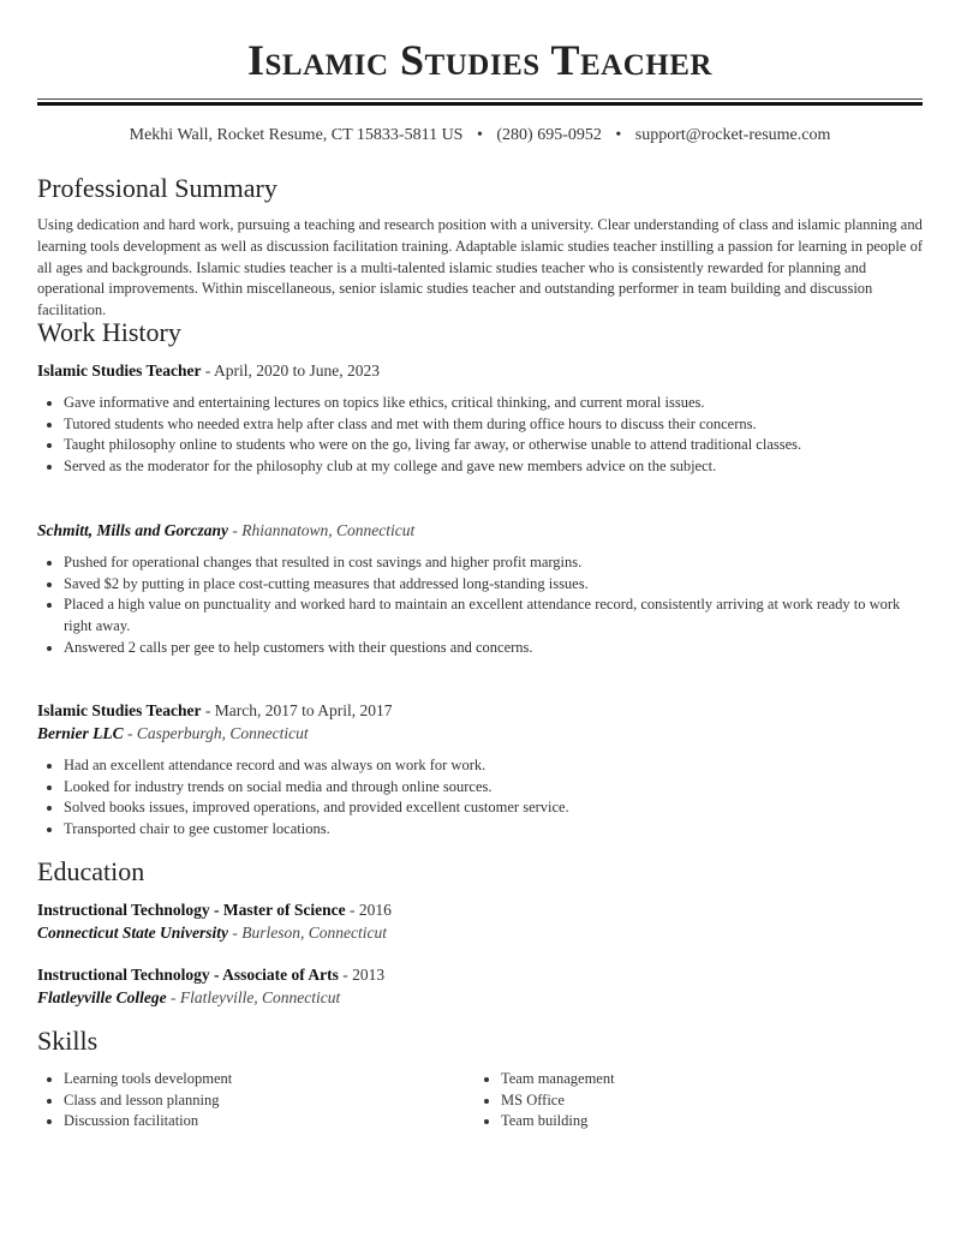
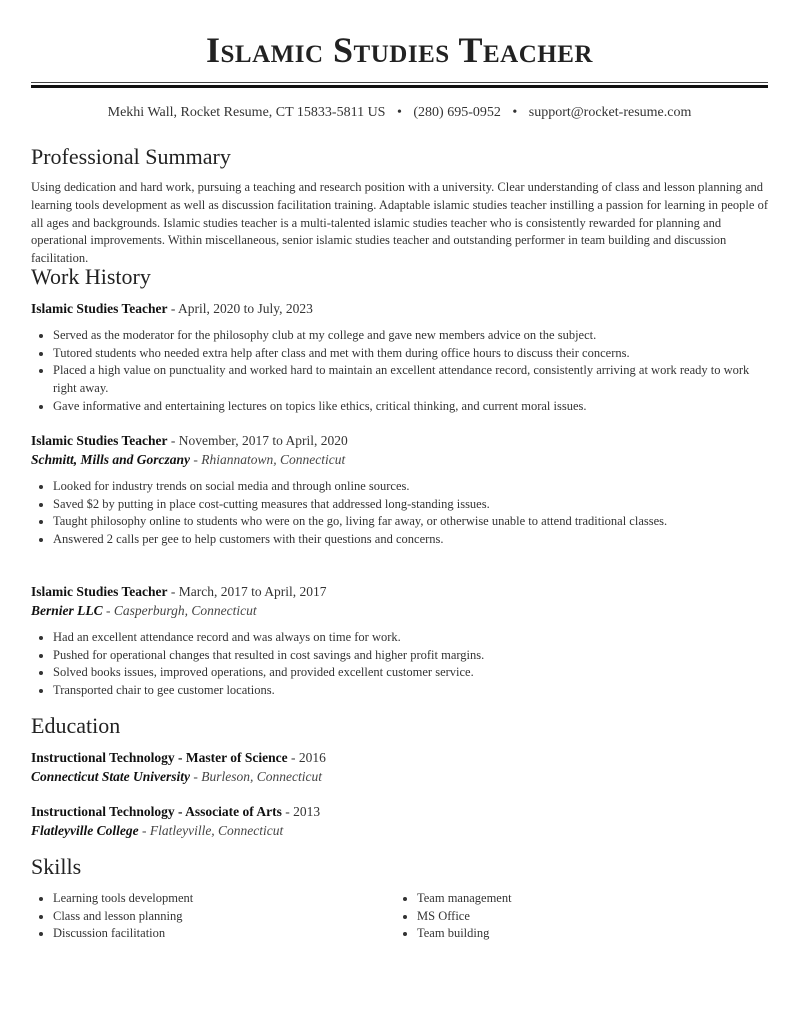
  Islamic Studies Teacher
  Mekhi Wall, Rocket Resume, CT 15833-5811 US • (280) 695-0952 • support@rocket-resume.com
  Professional Summary
- Using dedication and hard work, pursuing a teaching and research position with a university. Clear understanding of class and islamic planning and learning tools development as well as discussion facilitation training. Adaptable islamic studies teacher instilling a passion for learning in people of all ages and backgrounds. Islamic studies teacher is a multi-talented islamic studies teacher who is consistently rewarded for planning and operational improvements. Within miscellaneous, senior islamic studies teacher and outstanding performer in team building and discussion facilitation.
+ Using dedication and hard work, pursuing a teaching and research position with a university. Clear understanding of class and lesson planning and learning tools development as well as discussion facilitation training. Adaptable islamic studies teacher instilling a passion for learning in people of all ages and backgrounds. Islamic studies teacher is a multi-talented islamic studies teacher who is consistently rewarded for planning and operational improvements. Within miscellaneous, senior islamic studies teacher and outstanding performer in team building and discussion facilitation.
  Work History
- Islamic Studies Teacher - April, 2020 to June, 2023
+ Islamic Studies Teacher - April, 2020 to July, 2023
- Gave informative and entertaining lectures on topics like ethics, critical thinking, and current moral issues.
+ Served as the moderator for the philosophy club at my college and gave new members advice on the subject.
  Tutored students who needed extra help after class and met with them during office hours to discuss their concerns.
- Taught philosophy online to students who were on the go, living far away, or otherwise unable to attend traditional classes.
+ Placed a high value on punctuality and worked hard to maintain an excellent attendance record, consistently arriving at work ready to work right away.
- Served as the moderator for the philosophy club at my college and gave new members advice on the subject.
+ Gave informative and entertaining lectures on topics like ethics, critical thinking, and current moral issues.
+ Islamic Studies Teacher - November, 2017 to April, 2020
  Schmitt, Mills and Gorczany - Rhiannatown, Connecticut
- Pushed for operational changes that resulted in cost savings and higher profit margins.
+ Looked for industry trends on social media and through online sources.
  Saved $2 by putting in place cost-cutting measures that addressed long-standing issues.
- Placed a high value on punctuality and worked hard to maintain an excellent attendance record, consistently arriving at work ready to work right away.
+ Taught philosophy online to students who were on the go, living far away, or otherwise unable to attend traditional classes.
  Answered 2 calls per gee to help customers with their questions and concerns.
  Islamic Studies Teacher - March, 2017 to April, 2017
  Bernier LLC - Casperburgh, Connecticut
- Had an excellent attendance record and was always on work for work.
+ Had an excellent attendance record and was always on time for work.
- Looked for industry trends on social media and through online sources.
+ Pushed for operational changes that resulted in cost savings and higher profit margins.
  Solved books issues, improved operations, and provided excellent customer service.
  Transported chair to gee customer locations.
  Education
  Instructional Technology - Master of Science - 2016
  Connecticut State University - Burleson, Connecticut
  Instructional Technology - Associate of Arts - 2013
  Flatleyville College - Flatleyville, Connecticut
  Skills
  Learning tools development
  Class and lesson planning
  Discussion facilitation
  Team management
  MS Office
  Team building
